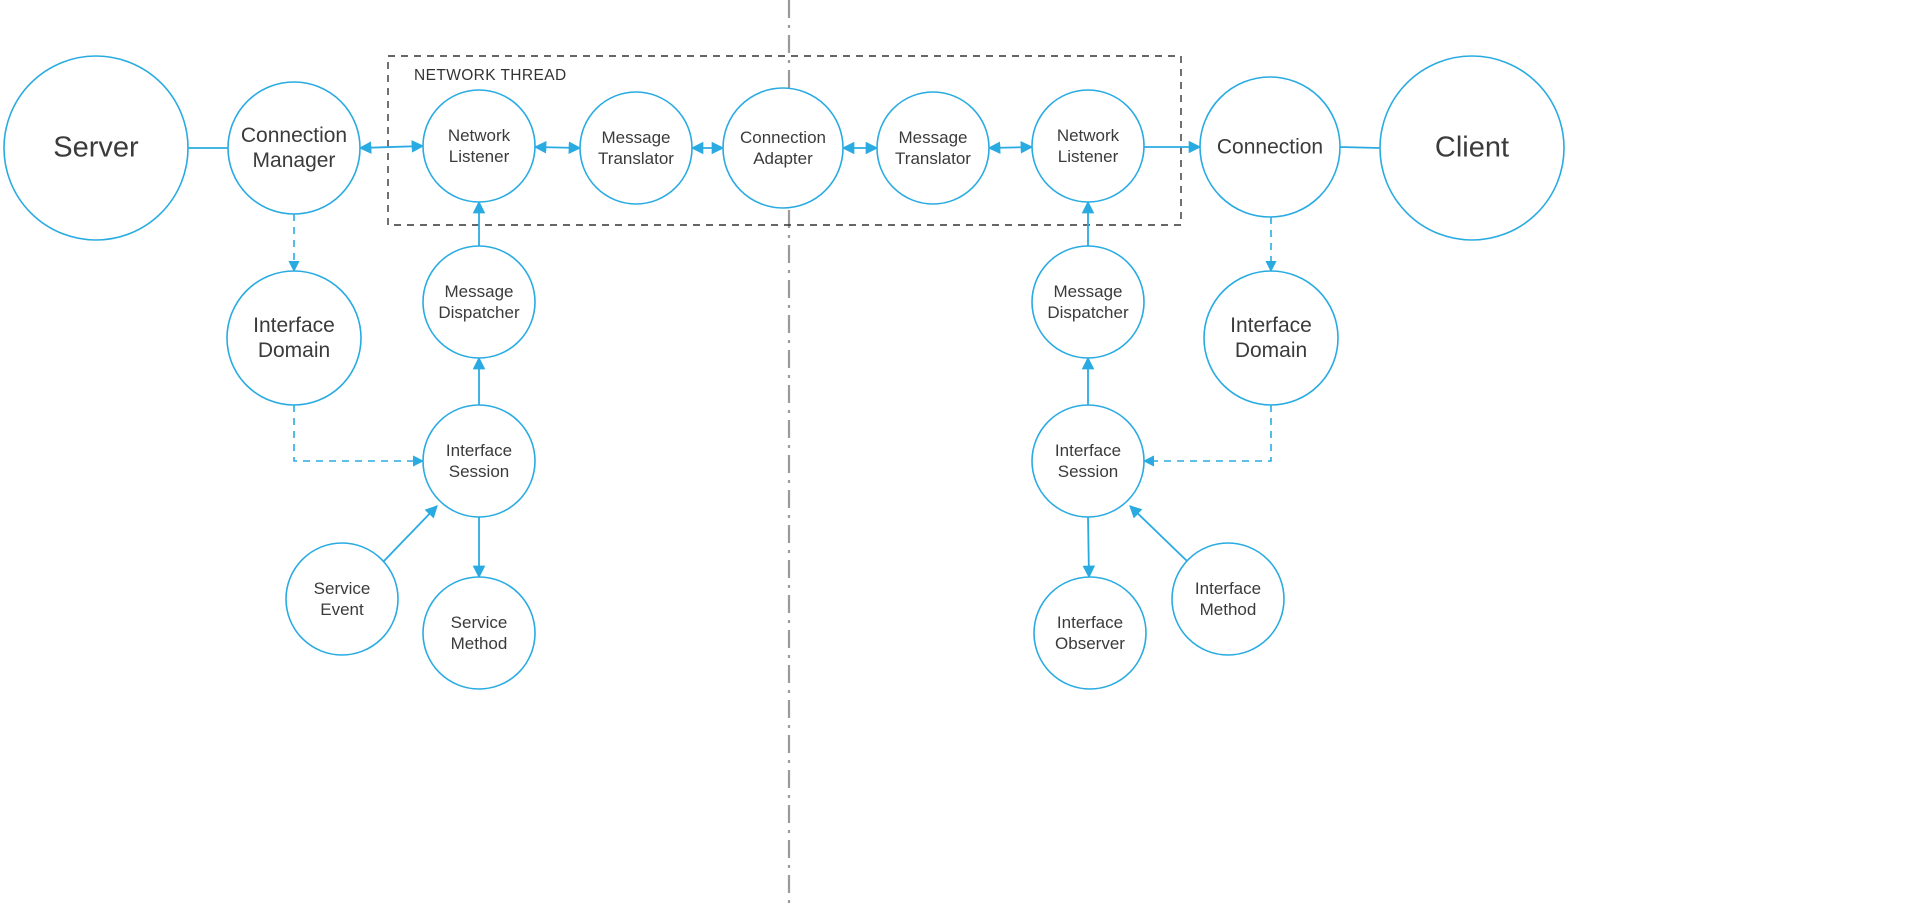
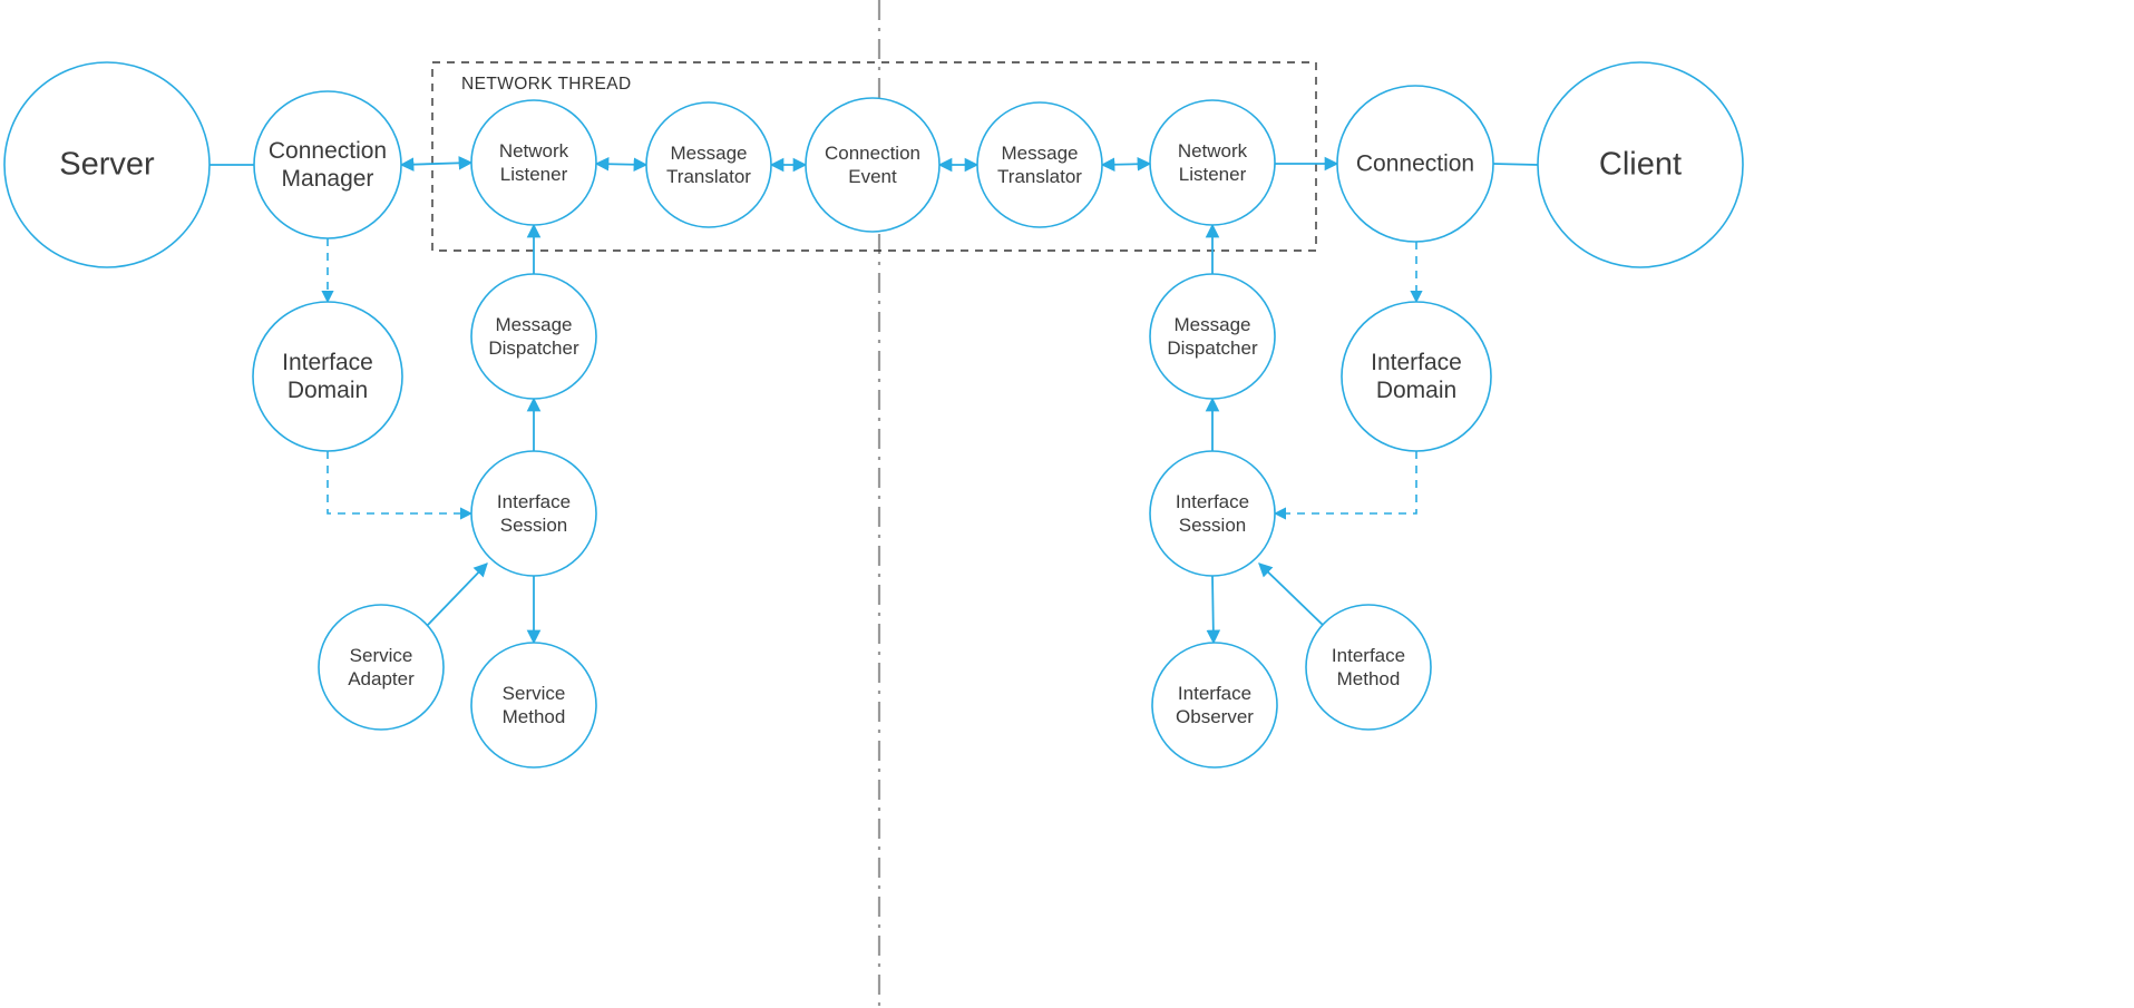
  NETWORK THREAD
  Server
  Connection
  Manager
  Network
  Listener
  Message
  Translator
  Connection
- Adapter
+ Event
  Message
  Translator
  Network
  Listener
  Connection
  Client
  Interface
  Domain
  Message
  Dispatcher
  Interface
  Session
  Service
- Event
+ Adapter
  Service
  Method
  Message
  Dispatcher
  Interface
  Session
  Interface
  Observer
  Interface
  Method
  Interface
  Domain
